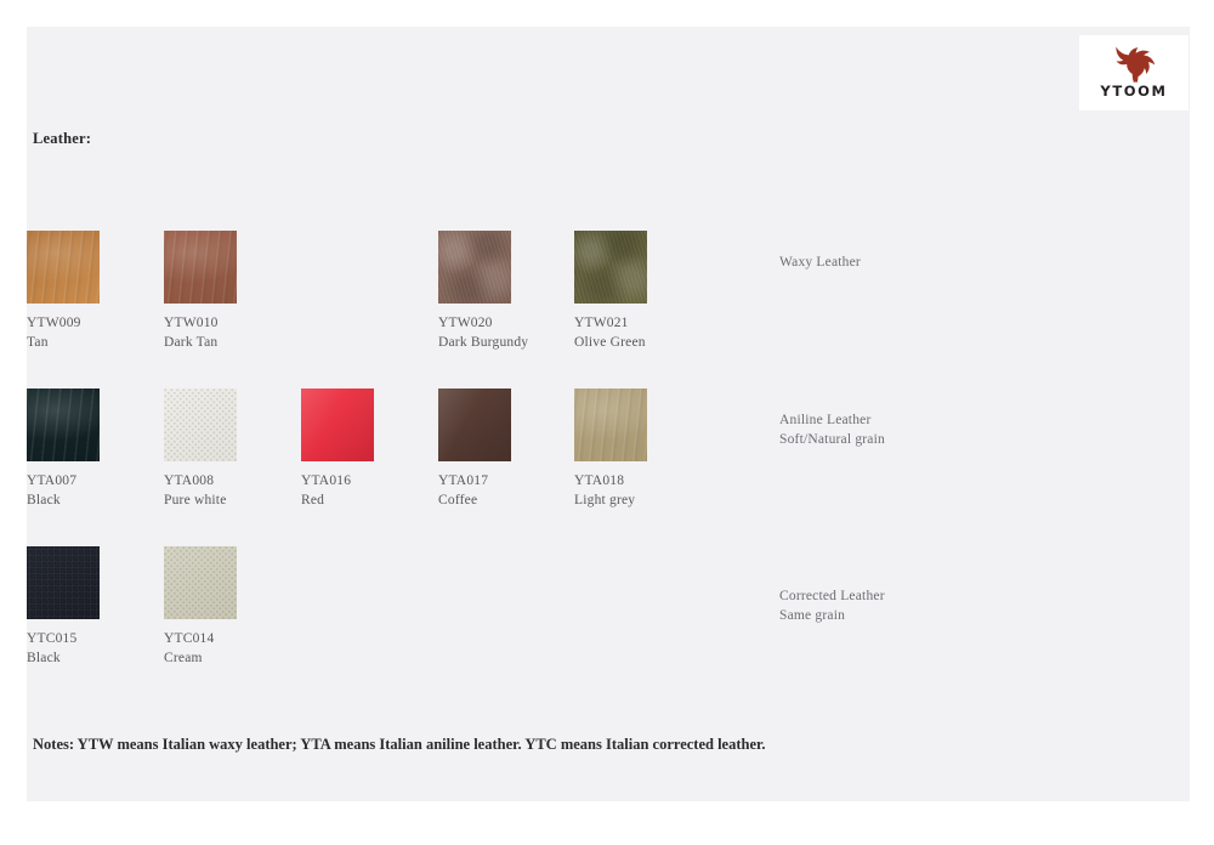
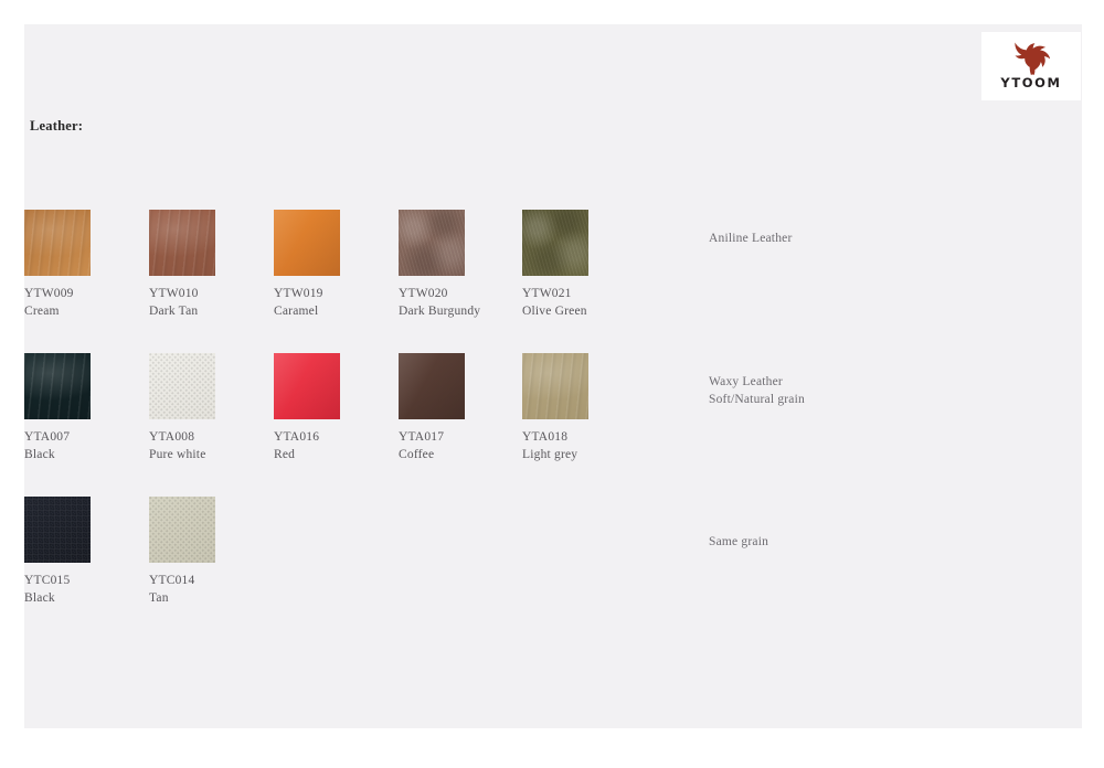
  YTOOM
  Leather:
  YTW009
- Tan
+ Cream
  YTW010
  Dark Tan
+ YTW019
+ Caramel
  YTW020
  Dark Burgundy
  YTW021
  Olive Green
- Waxy Leather
+ Aniline Leather
  YTA007
  Black
  YTA008
  Pure white
  YTA016
  Red
  YTA017
  Coffee
  YTA018
  Light grey
- Aniline Leather
+ Waxy Leather
  Soft/Natural grain
  YTC015
  Black
  YTC014
- Cream
+ Tan
- Corrected Leather
  Same grain
- Notes: YTW means Italian waxy leather; YTA means Italian aniline leather. YTC means Italian corrected leather.
